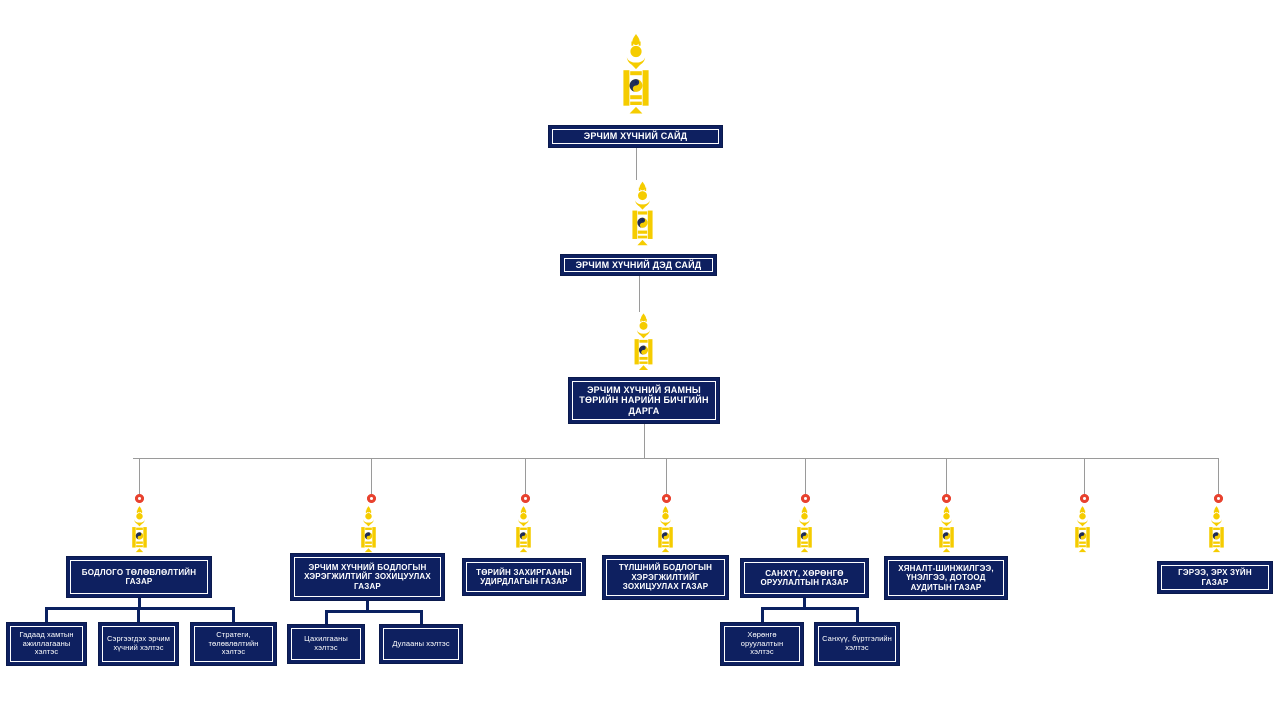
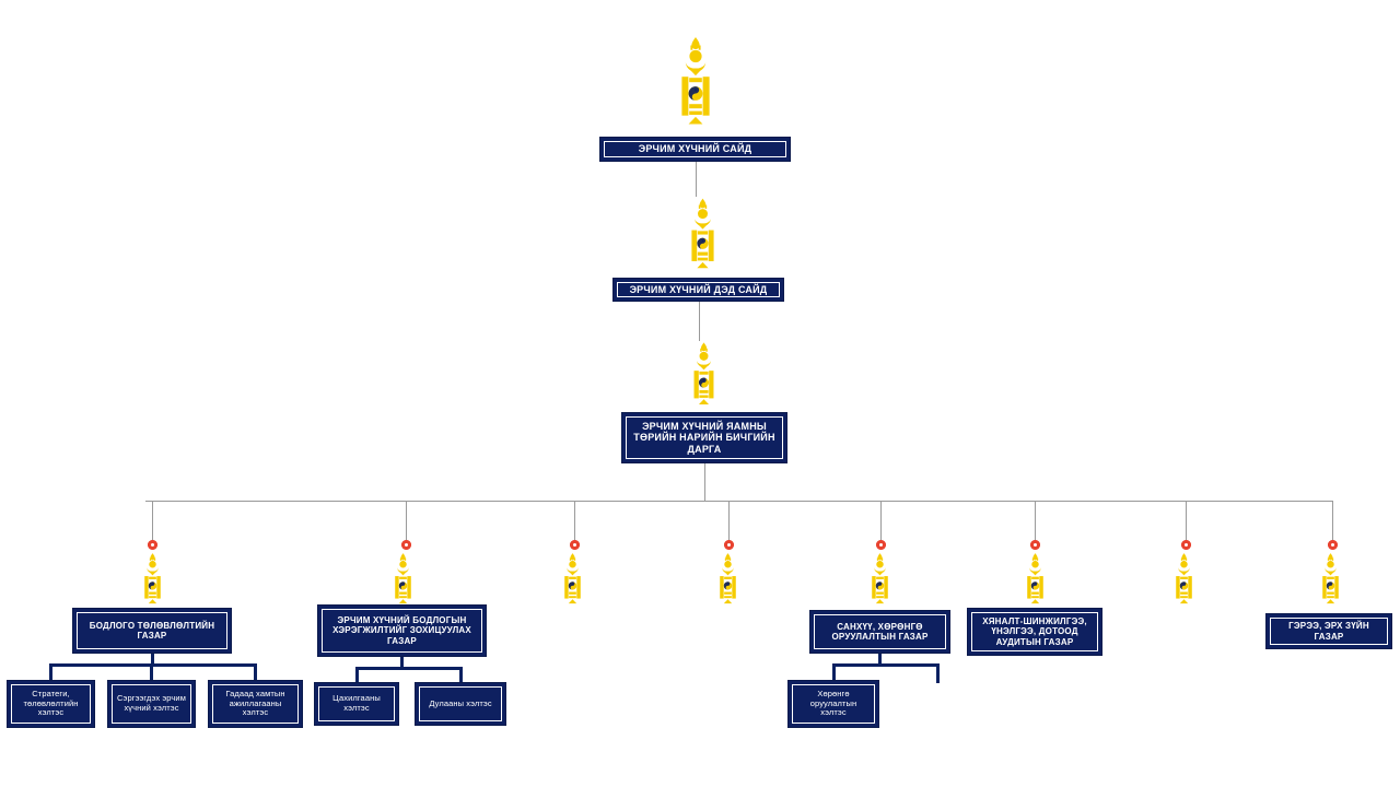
  ЭРЧИМ ХҮЧНИЙ САЙД
  ЭРЧИМ ХҮЧНИЙ ДЭД САЙД
  ЭРЧИМ ХҮЧНИЙ ЯАМНЫ ТӨРИЙН НАРИЙН БИЧГИЙН ДАРГА
  БОДЛОГО ТӨЛӨВЛӨЛТИЙН ГАЗАР
- Гадаад хамтын ажиллагааны хэлтэс
+ Стратеги, төлөвлөлтийн хэлтэс
  Сэргээгдэх эрчим хүчний хэлтэс
- Стратеги, төлөвлөлтийн хэлтэс
+ Гадаад хамтын ажиллагааны хэлтэс
  ЭРЧИМ ХҮЧНИЙ БОДЛОГЫН ХЭРЭГЖИЛТИЙГ ЗОХИЦУУЛАХ ГАЗАР
  Цахилгааны хэлтэс
  Дулааны хэлтэс
- ТӨРИЙН ЗАХИРГААНЫ УДИРДЛАГЫН ГАЗАР
- ТҮЛШНИЙ БОДЛОГЫН ХЭРЭГЖИЛТИЙГ ЗОХИЦУУЛАХ ГАЗАР
  САНХҮҮ, ХӨРӨНГӨ ОРУУЛАЛТЫН ГАЗАР
  Хөрөнгө оруулалтын хэлтэс
- Санхүү, бүртгэлийн хэлтэс
  ХЯНАЛТ-ШИНЖИЛГЭЭ, ҮНЭЛГЭЭ, ДОТООД АУДИТЫН ГАЗАР
  ГЭРЭЭ, ЭРХ ЗҮЙН ГАЗАР
